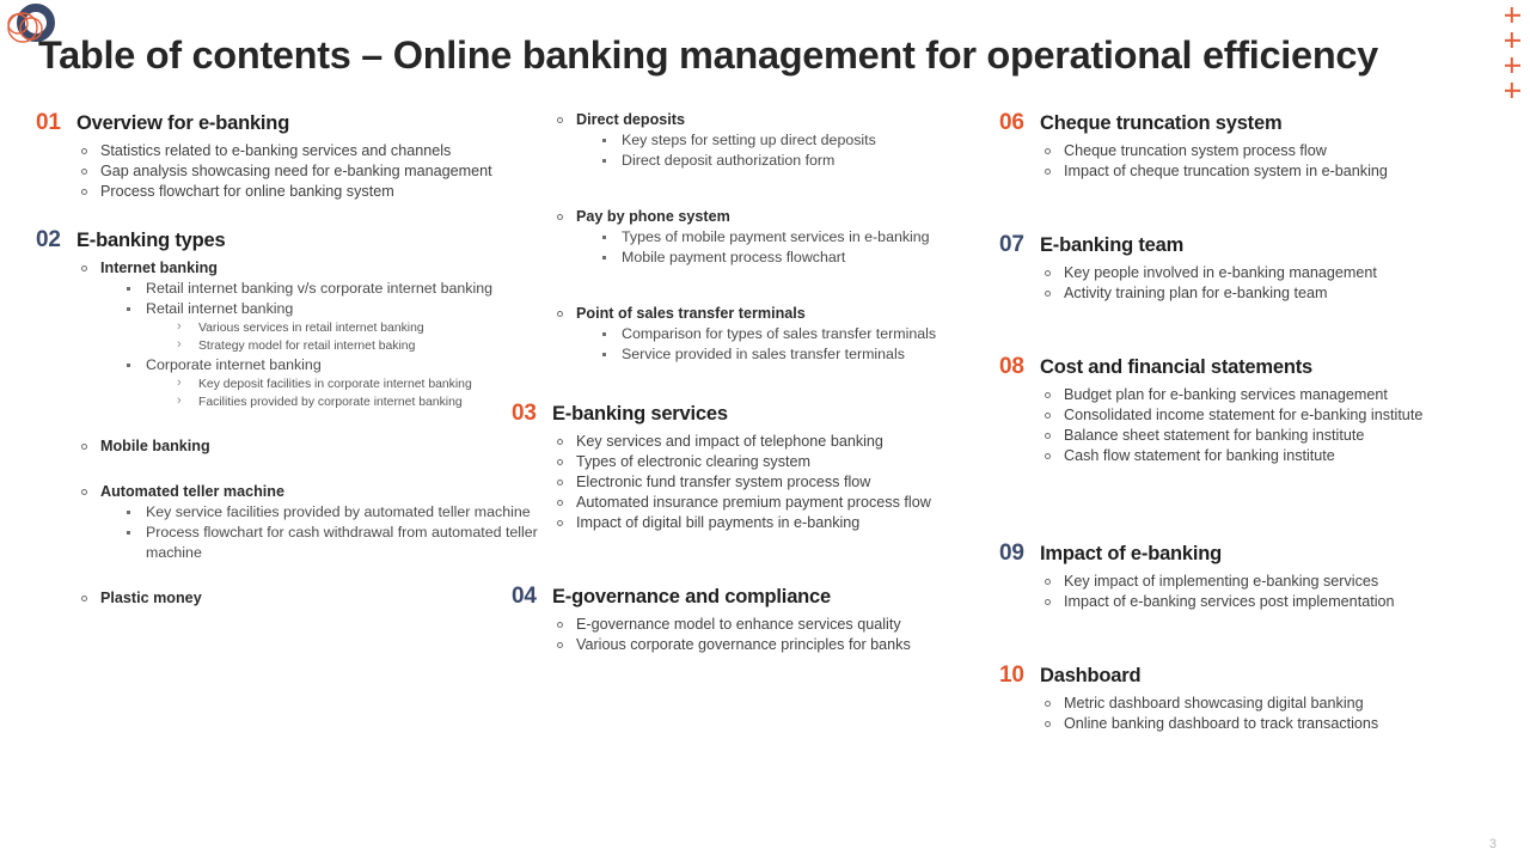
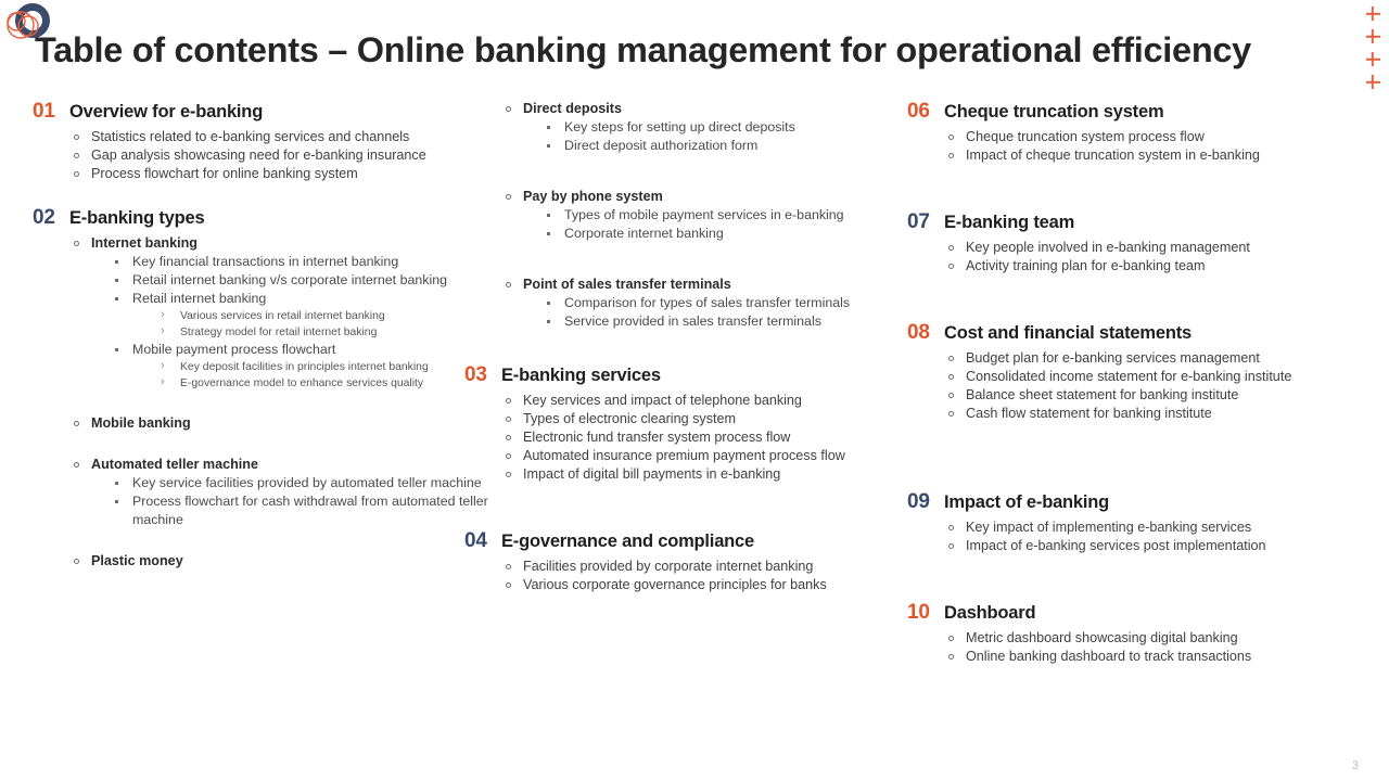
  Table of contents – Online banking management for operational efficiency
  01
  Overview for e-banking
  Statistics related to e-banking services and channels
- Gap analysis showcasing need for e-banking management
+ Gap analysis showcasing need for e-banking insurance
  Process flowchart for online banking system
  02
  E-banking types
  Internet banking
+ Key financial transactions in internet banking
  Retail internet banking v/s corporate internet banking
  Retail internet banking
  Various services in retail internet banking
  Strategy model for retail internet baking
- Corporate internet banking
+ Mobile payment process flowchart
- Key deposit facilities in corporate internet banking
+ Key deposit facilities in principles internet banking
- Facilities provided by corporate internet banking
+ E-governance model to enhance services quality
  Mobile banking
  Automated teller machine
  Key service facilities provided by automated teller machine
  Process flowchart for cash withdrawal from automated teller machine
  Plastic money
  Direct deposits
  Key steps for setting up direct deposits
  Direct deposit authorization form
  Pay by phone system
  Types of mobile payment services in e-banking
- Mobile payment process flowchart
+ Corporate internet banking
  Point of sales transfer terminals
  Comparison for types of sales transfer terminals
  Service provided in sales transfer terminals
  03
  E-banking services
  Key services and impact of telephone banking
  Types of electronic clearing system
  Electronic fund transfer system process flow
  Automated insurance premium payment process flow
  Impact of digital bill payments in e-banking
  04
  E-governance and compliance
- E-governance model to enhance services quality
+ Facilities provided by corporate internet banking
  Various corporate governance principles for banks
  06
  Cheque truncation system
  Cheque truncation system process flow
  Impact of cheque truncation system in e-banking
  07
  E-banking team
  Key people involved in e-banking management
  Activity training plan for e-banking team
  08
  Cost and financial statements
  Budget plan for e-banking services management
  Consolidated income statement for e-banking institute
  Balance sheet statement for banking institute
  Cash flow statement for banking institute
  09
  Impact of e-banking
  Key impact of implementing e-banking services
  Impact of e-banking services post implementation
  10
  Dashboard
  Metric dashboard showcasing digital banking
  Online banking dashboard to track transactions
  3
